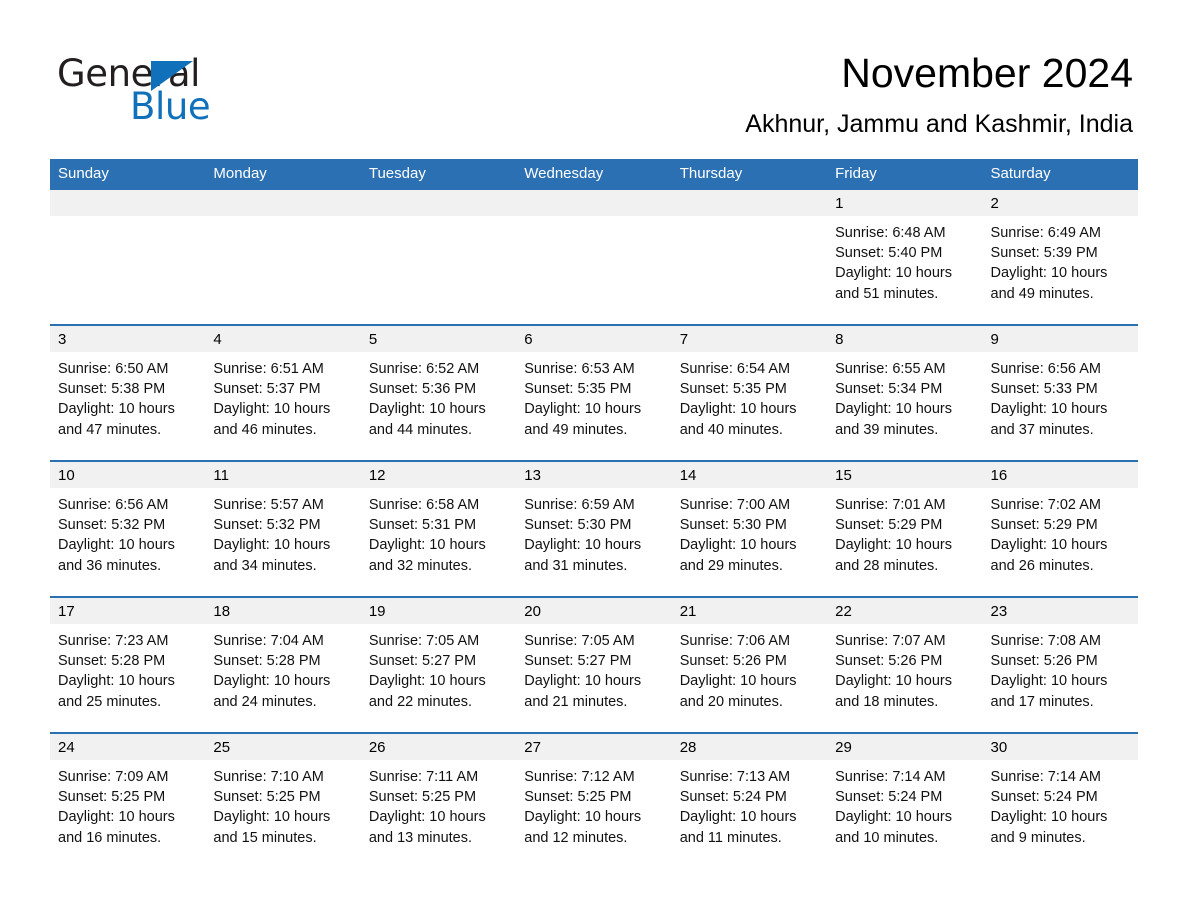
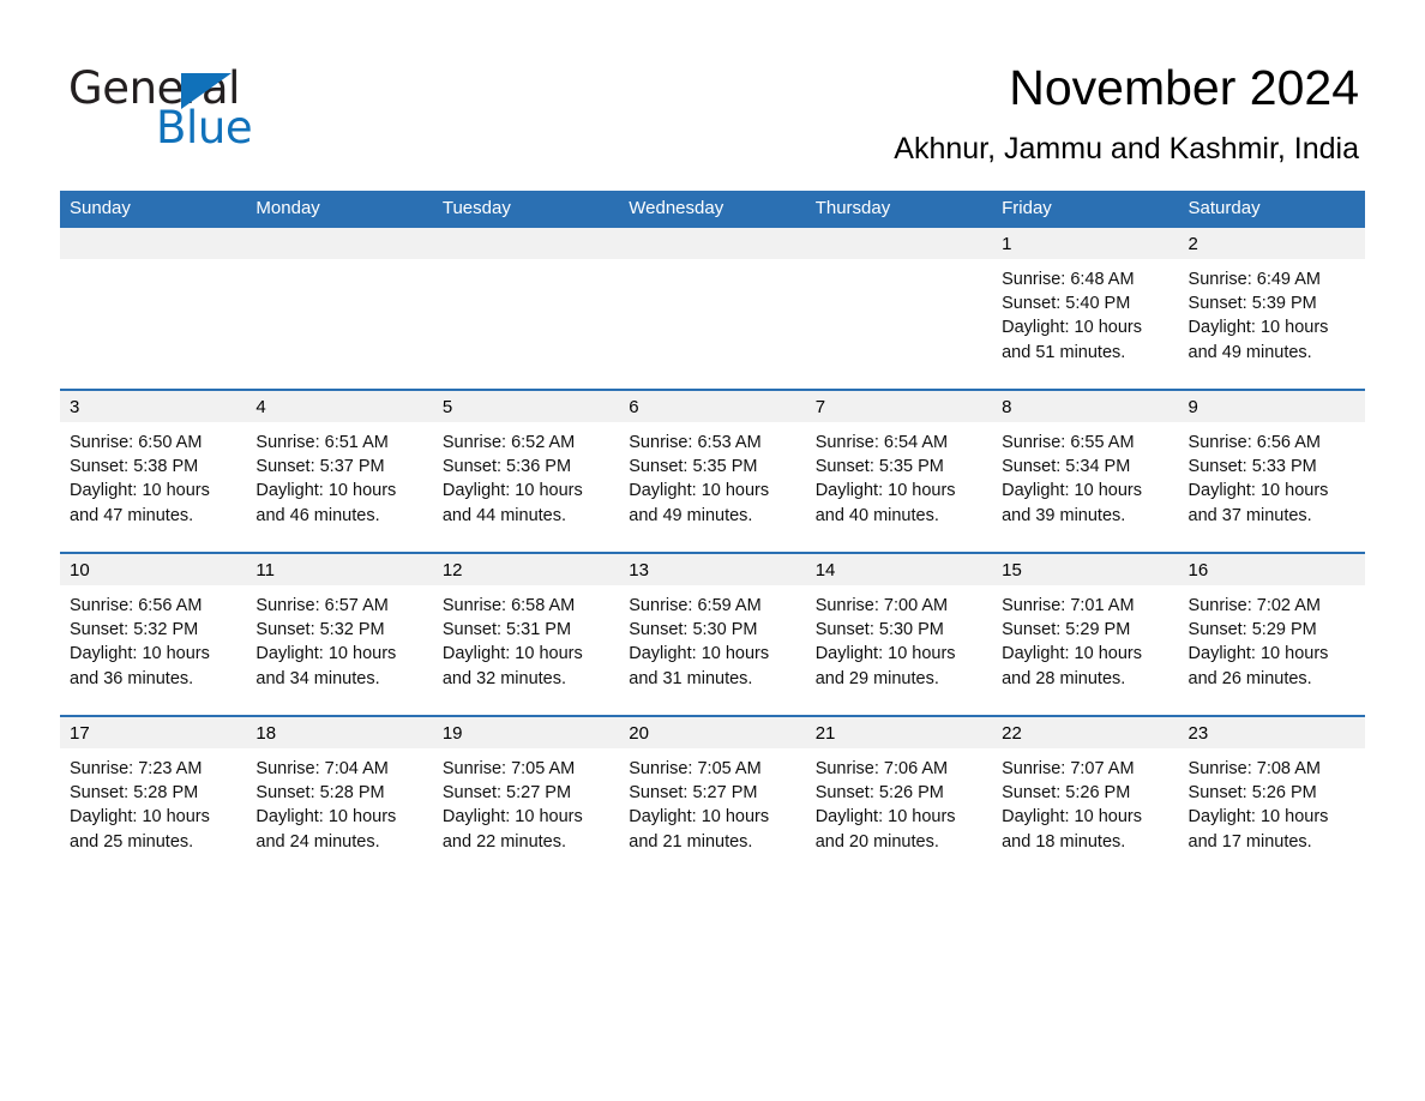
  General
  Blue
  November 2024
  Akhnur, Jammu and Kashmir, India
  Sunday	Monday	Tuesday	Wednesday	Thursday	Friday	Saturday
  					1Sunrise: 6:48 AMSunset: 5:40 PMDaylight: 10 hoursand 51 minutes.	2Sunrise: 6:49 AMSunset: 5:39 PMDaylight: 10 hoursand 49 minutes.
  3Sunrise: 6:50 AMSunset: 5:38 PMDaylight: 10 hoursand 47 minutes.	4Sunrise: 6:51 AMSunset: 5:37 PMDaylight: 10 hoursand 46 minutes.	5Sunrise: 6:52 AMSunset: 5:36 PMDaylight: 10 hoursand 44 minutes.	6Sunrise: 6:53 AMSunset: 5:35 PMDaylight: 10 hoursand 49 minutes.	7Sunrise: 6:54 AMSunset: 5:35 PMDaylight: 10 hoursand 40 minutes.	8Sunrise: 6:55 AMSunset: 5:34 PMDaylight: 10 hoursand 39 minutes.	9Sunrise: 6:56 AMSunset: 5:33 PMDaylight: 10 hoursand 37 minutes.
- 10Sunrise: 6:56 AMSunset: 5:32 PMDaylight: 10 hoursand 36 minutes.	11Sunrise: 5:57 AMSunset: 5:32 PMDaylight: 10 hoursand 34 minutes.	12Sunrise: 6:58 AMSunset: 5:31 PMDaylight: 10 hoursand 32 minutes.	13Sunrise: 6:59 AMSunset: 5:30 PMDaylight: 10 hoursand 31 minutes.	14Sunrise: 7:00 AMSunset: 5:30 PMDaylight: 10 hoursand 29 minutes.	15Sunrise: 7:01 AMSunset: 5:29 PMDaylight: 10 hoursand 28 minutes.	16Sunrise: 7:02 AMSunset: 5:29 PMDaylight: 10 hoursand 26 minutes.
+ 10Sunrise: 6:56 AMSunset: 5:32 PMDaylight: 10 hoursand 36 minutes.	11Sunrise: 6:57 AMSunset: 5:32 PMDaylight: 10 hoursand 34 minutes.	12Sunrise: 6:58 AMSunset: 5:31 PMDaylight: 10 hoursand 32 minutes.	13Sunrise: 6:59 AMSunset: 5:30 PMDaylight: 10 hoursand 31 minutes.	14Sunrise: 7:00 AMSunset: 5:30 PMDaylight: 10 hoursand 29 minutes.	15Sunrise: 7:01 AMSunset: 5:29 PMDaylight: 10 hoursand 28 minutes.	16Sunrise: 7:02 AMSunset: 5:29 PMDaylight: 10 hoursand 26 minutes.
  17Sunrise: 7:23 AMSunset: 5:28 PMDaylight: 10 hoursand 25 minutes.	18Sunrise: 7:04 AMSunset: 5:28 PMDaylight: 10 hoursand 24 minutes.	19Sunrise: 7:05 AMSunset: 5:27 PMDaylight: 10 hoursand 22 minutes.	20Sunrise: 7:05 AMSunset: 5:27 PMDaylight: 10 hoursand 21 minutes.	21Sunrise: 7:06 AMSunset: 5:26 PMDaylight: 10 hoursand 20 minutes.	22Sunrise: 7:07 AMSunset: 5:26 PMDaylight: 10 hoursand 18 minutes.	23Sunrise: 7:08 AMSunset: 5:26 PMDaylight: 10 hoursand 17 minutes.
- 24Sunrise: 7:09 AMSunset: 5:25 PMDaylight: 10 hoursand 16 minutes.	25Sunrise: 7:10 AMSunset: 5:25 PMDaylight: 10 hoursand 15 minutes.	26Sunrise: 7:11 AMSunset: 5:25 PMDaylight: 10 hoursand 13 minutes.	27Sunrise: 7:12 AMSunset: 5:25 PMDaylight: 10 hoursand 12 minutes.	28Sunrise: 7:13 AMSunset: 5:24 PMDaylight: 10 hoursand 11 minutes.	29Sunrise: 7:14 AMSunset: 5:24 PMDaylight: 10 hoursand 10 minutes.	30Sunrise: 7:14 AMSunset: 5:24 PMDaylight: 10 hoursand 9 minutes.
